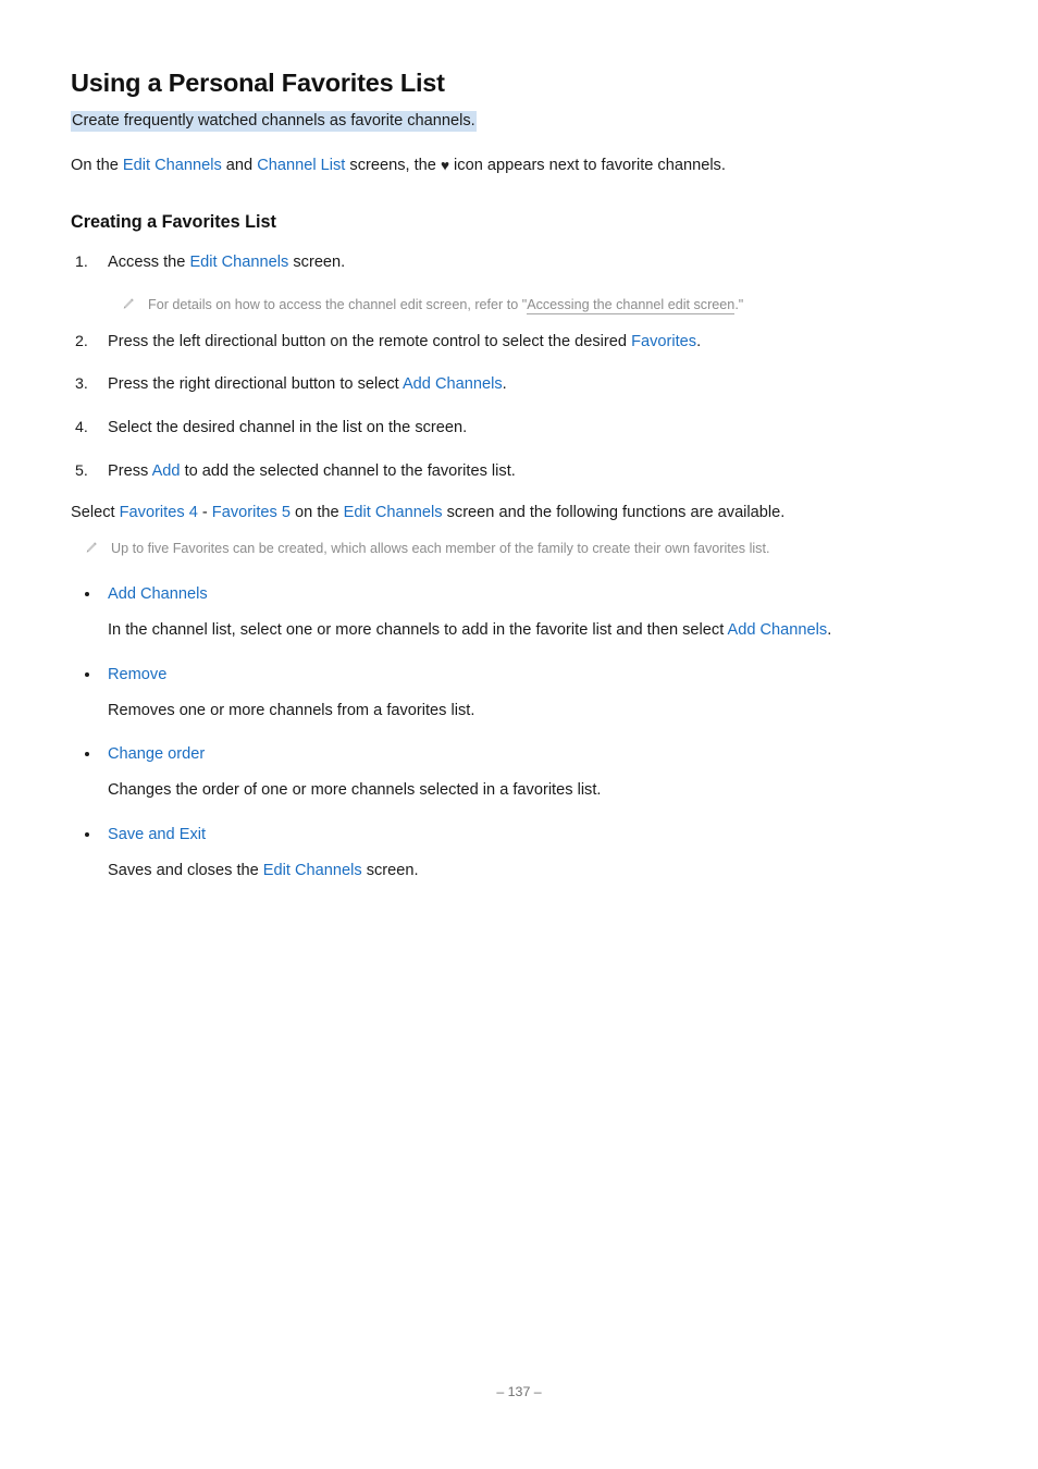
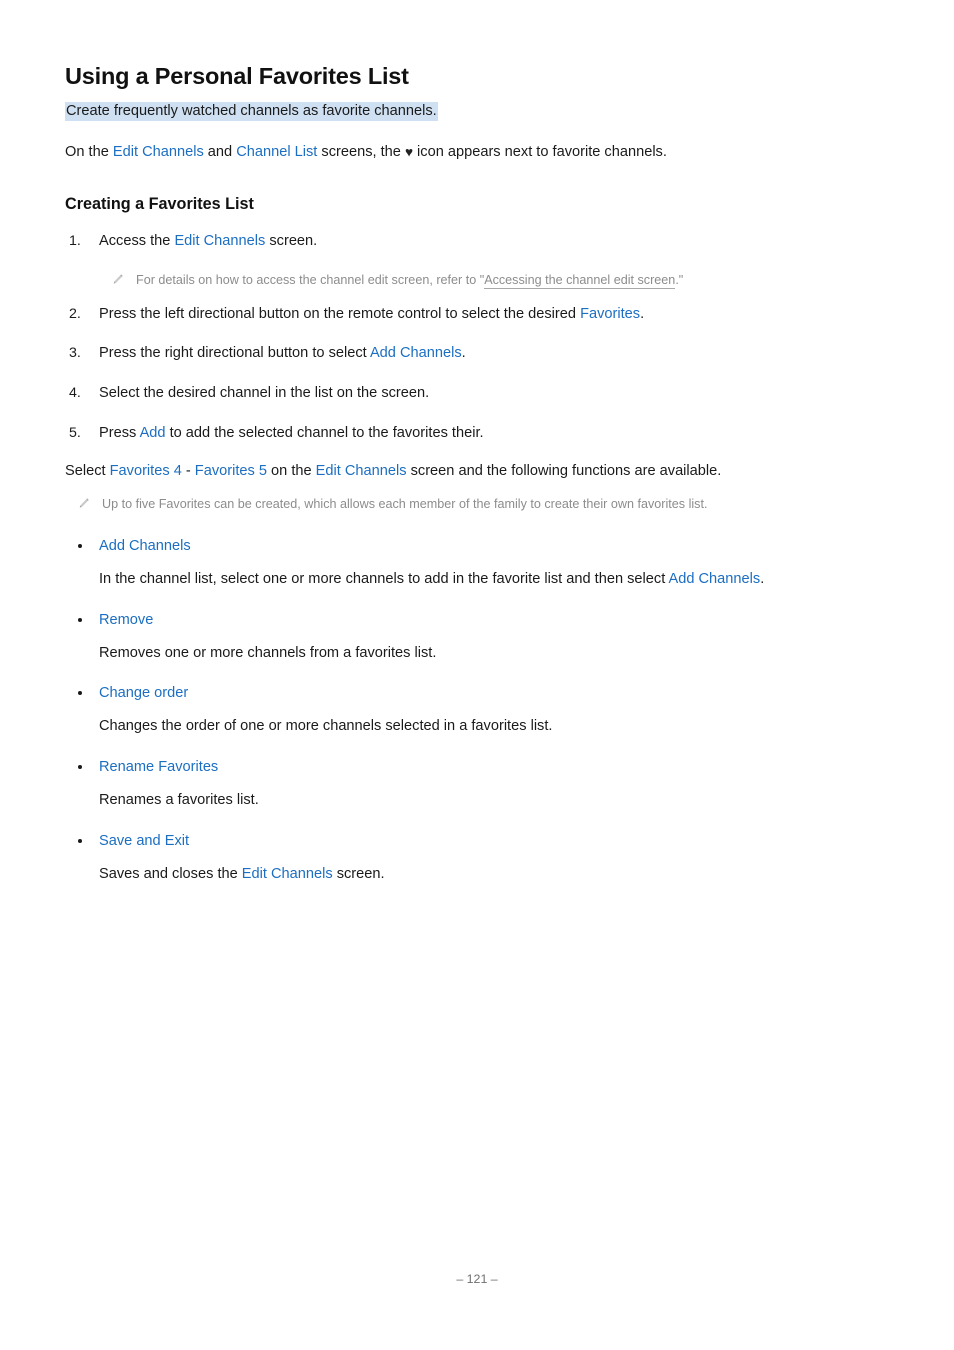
  Using a Personal Favorites List
  Create frequently watched channels as favorite channels.
  On the Edit Channels and Channel List screens, the ♥ icon appears next to favorite channels.
  Creating a Favorites List
  1.
  Access the Edit Channels screen.
  For details on how to access the channel edit screen, refer to "Accessing the channel edit screen."
  2.
  Press the left directional button on the remote control to select the desired Favorites.
  3.
  Press the right directional button to select Add Channels.
  4.
  Select the desired channel in the list on the screen.
  5.
- Press Add to add the selected channel to the favorites list.
+ Press Add to add the selected channel to the favorites their.
  Select Favorites 4 - Favorites 5 on the Edit Channels screen and the following functions are available.
  Up to five Favorites can be created, which allows each member of the family to create their own favorites list.
  Add Channels
  In the channel list, select one or more channels to add in the favorite list and then select Add Channels.
  Remove
  Removes one or more channels from a favorites list.
  Change order
  Changes the order of one or more channels selected in a favorites list.
+ Rename Favorites
+ Renames a favorites list.
  Save and Exit
  Saves and closes the Edit Channels screen.
- – 137 –
+ – 121 –
